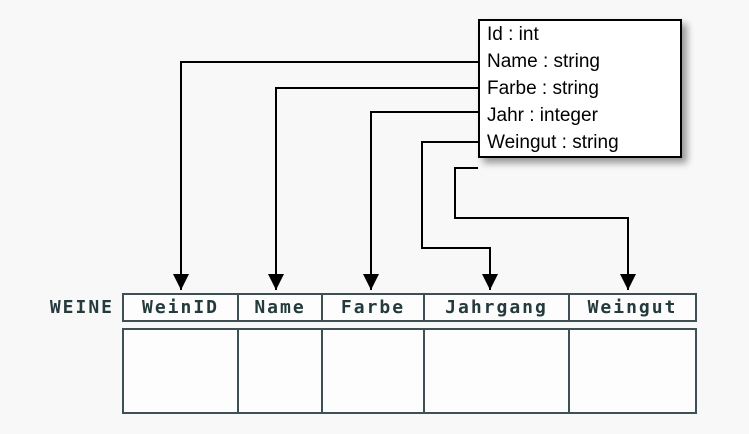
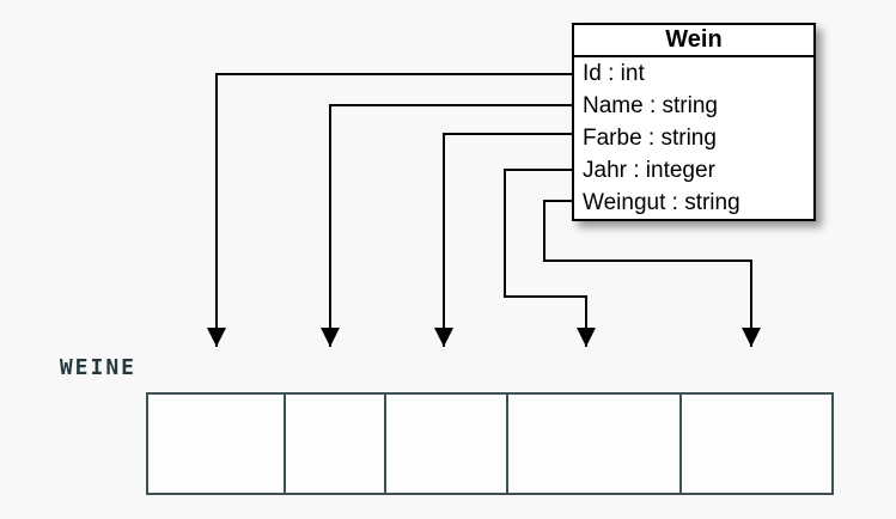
+ Wein
  Id : int
  Name : string
  Farbe : string
  Jahr : integer
  Weingut : string
  WEINE
- WeinID
- Name
- Farbe
- Jahrgang
- Weingut
